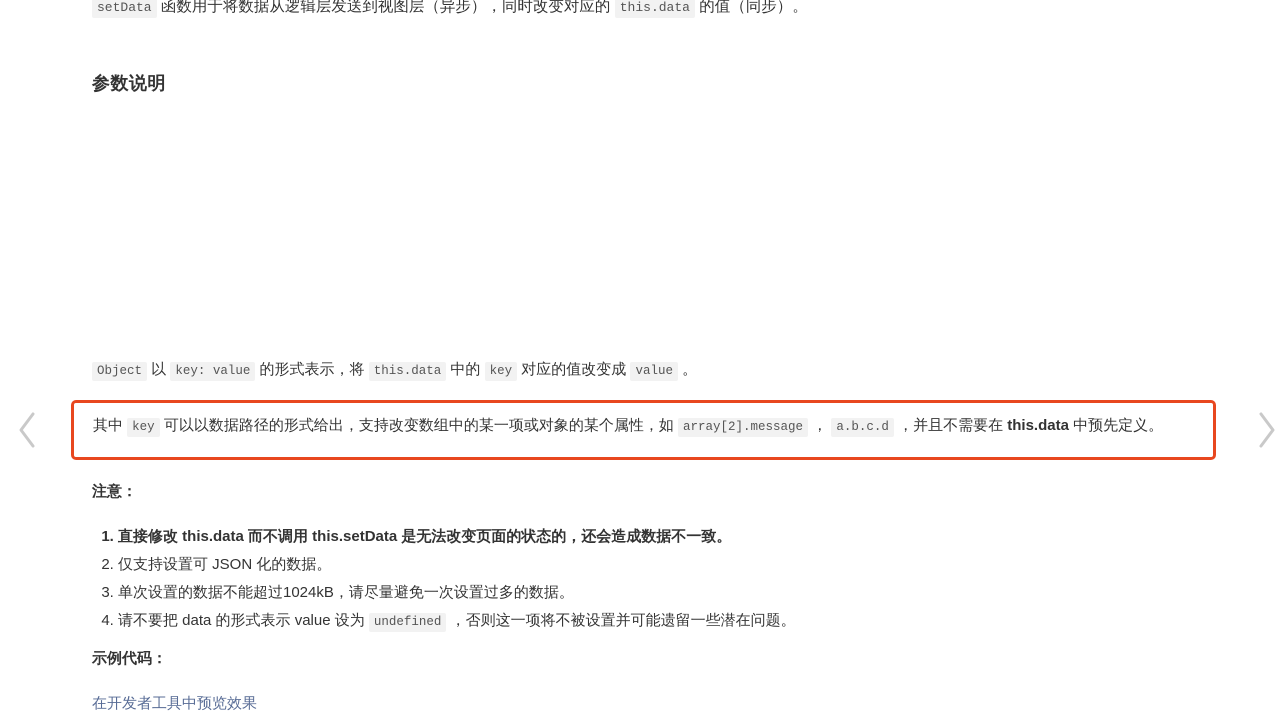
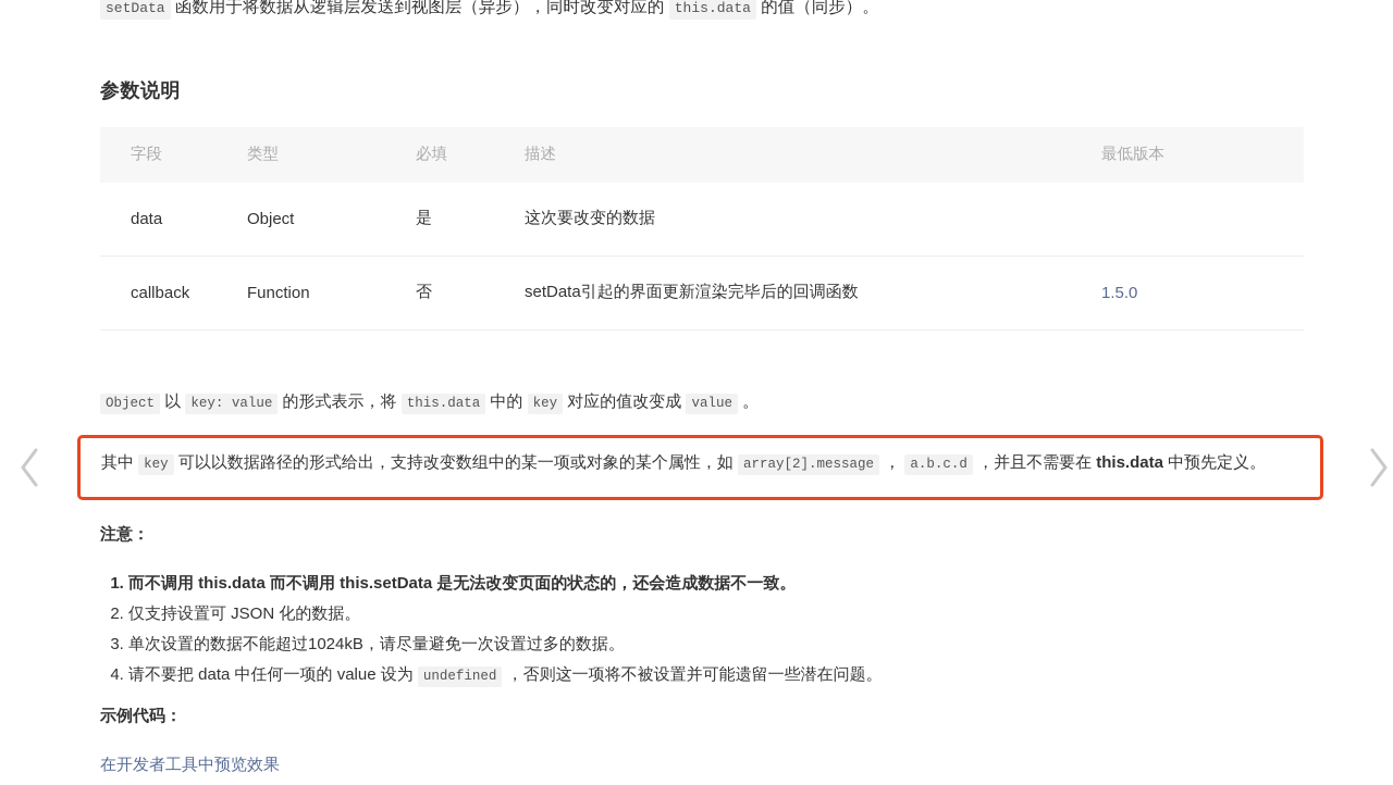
  setData 函数用于将数据从逻辑层发送到视图层（异步），同时改变对应的 this.data 的值（同步）。
  参数说明
+ 字段	类型	必填	描述	最低版本
+ data	Object	是	这次要改变的数据
+ callback	Function	否	setData引起的界面更新渲染完毕后的回调函数	1.5.0
  Object 以 key: value 的形式表示，将 this.data 中的 key 对应的值改变成 value 。
  其中 key 可以以数据路径的形式给出，支持改变数组中的某一项或对象的某个属性，如 array[2].message ， a.b.c.d ，并且不需要在 this.data 中预先定义。
  注意：
- 直接修改 this.data 而不调用 this.setData 是无法改变页面的状态的，还会造成数据不一致。
+ 而不调用 this.data 而不调用 this.setData 是无法改变页面的状态的，还会造成数据不一致。
  仅支持设置可 JSON 化的数据。
  单次设置的数据不能超过1024kB，请尽量避免一次设置过多的数据。
- 请不要把 data 的形式表示 value 设为 undefined ，否则这一项将不被设置并可能遗留一些潜在问题。
+ 请不要把 data 中任何一项的 value 设为 undefined ，否则这一项将不被设置并可能遗留一些潜在问题。
  示例代码：
  在开发者工具中预览效果
